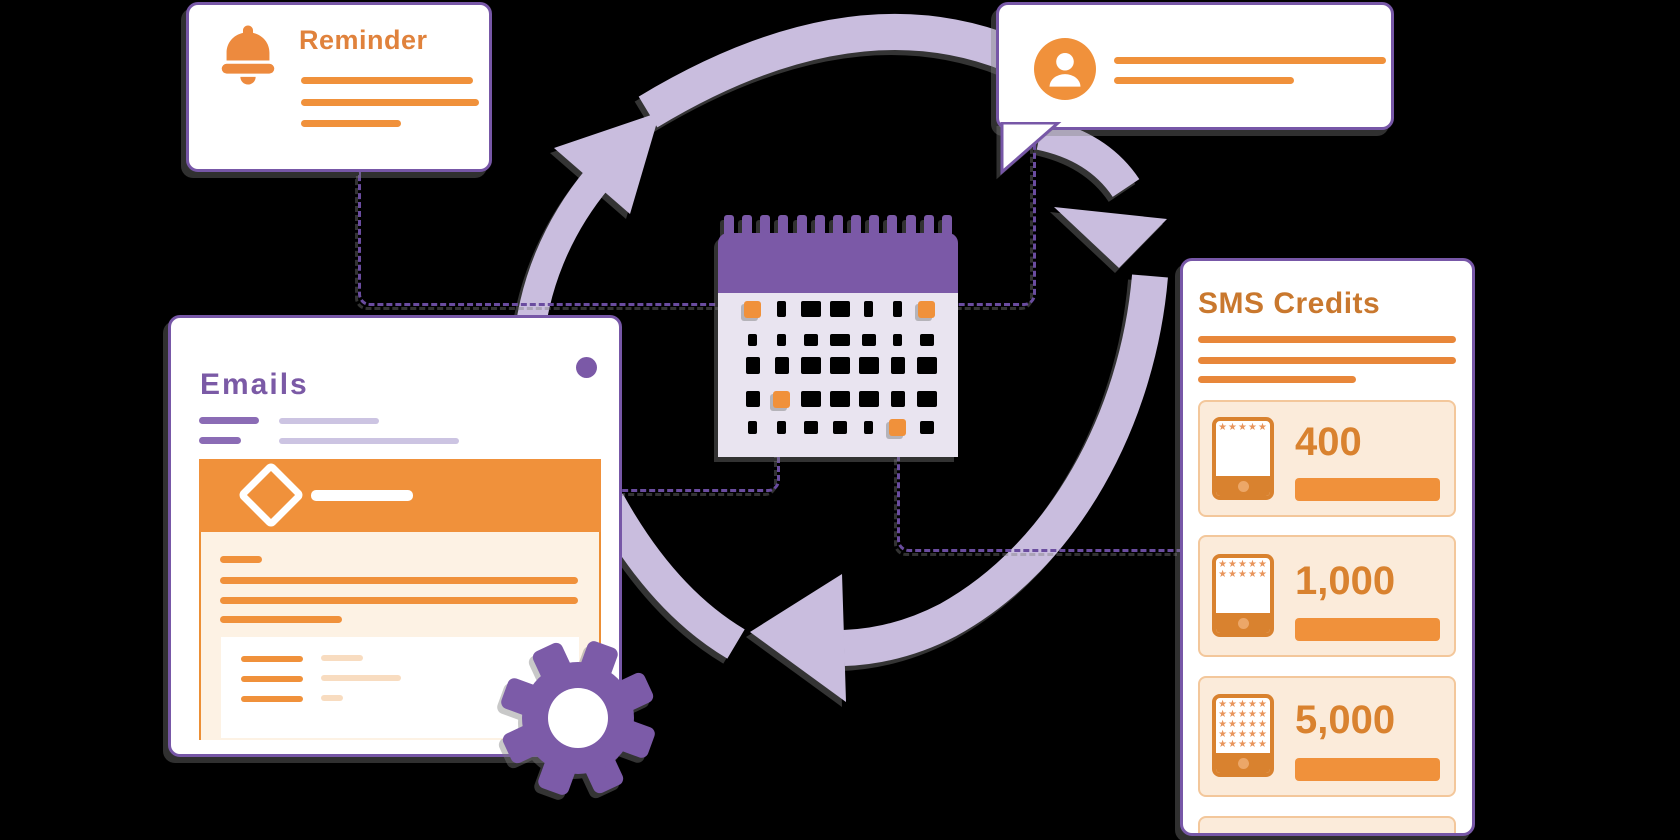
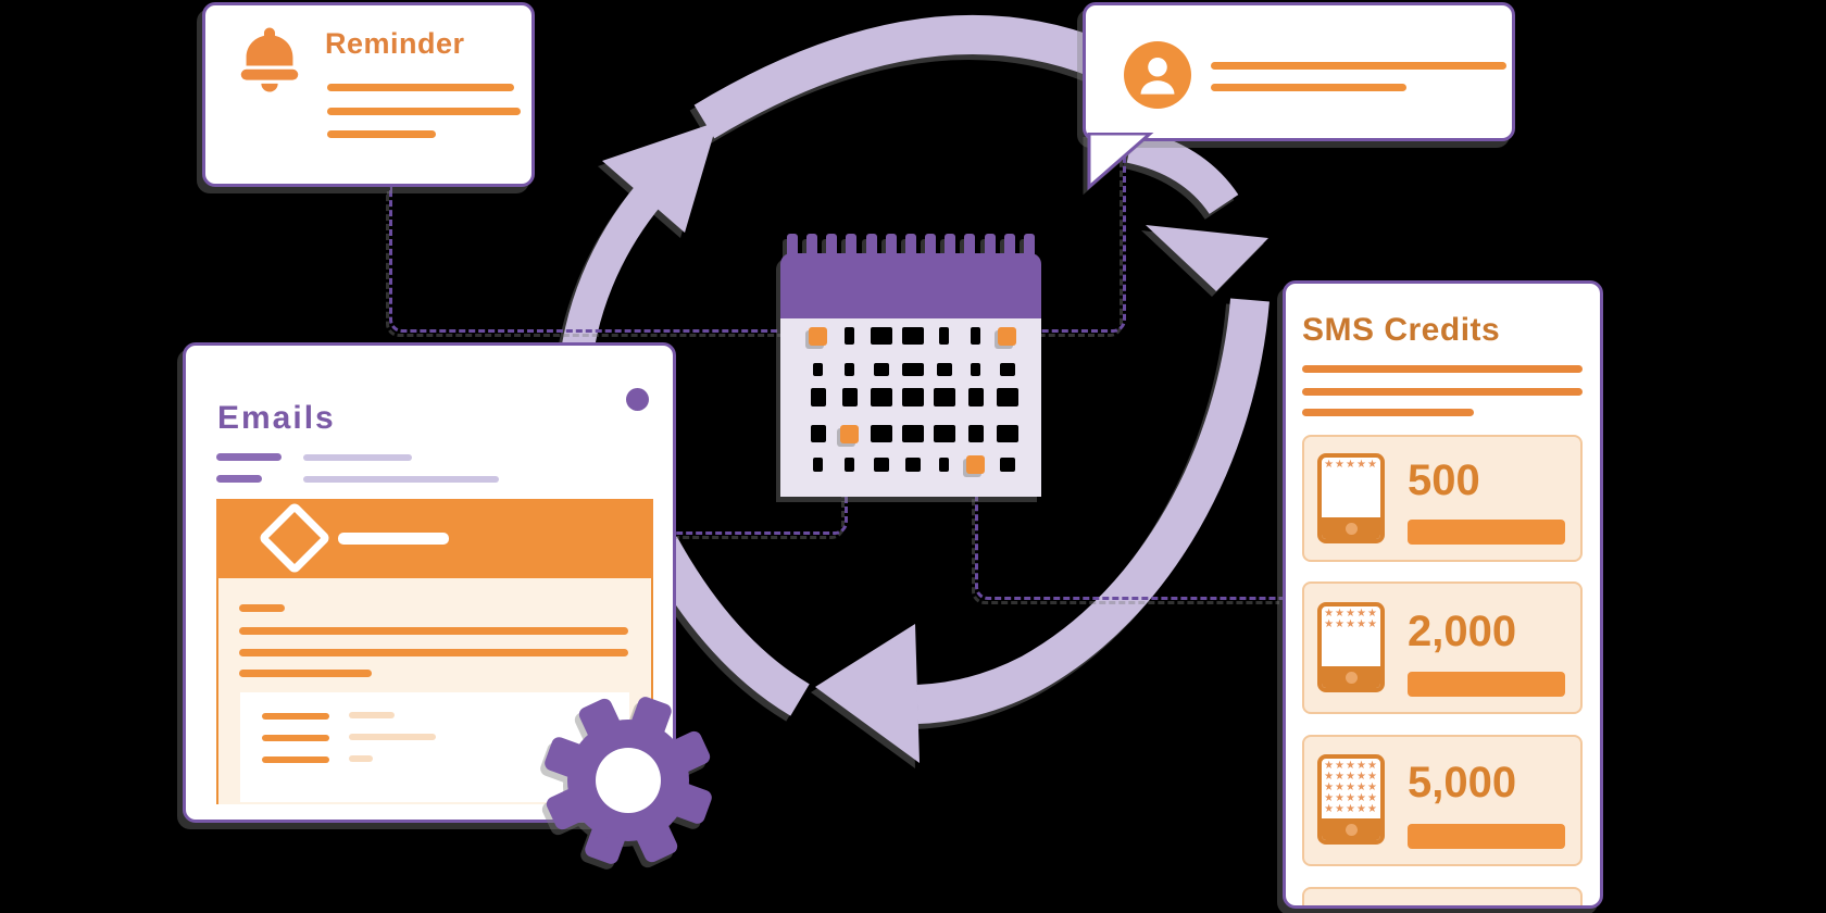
  Reminder
  Emails
  SMS Credits
  ★★★★★
- 400
+ 500
  ★★★★★
  ★★★★★
- 1,000
+ 2,000
  ★★★★★
  ★★★★★
  ★★★★★
  ★★★★★
  ★★★★★
  5,000
